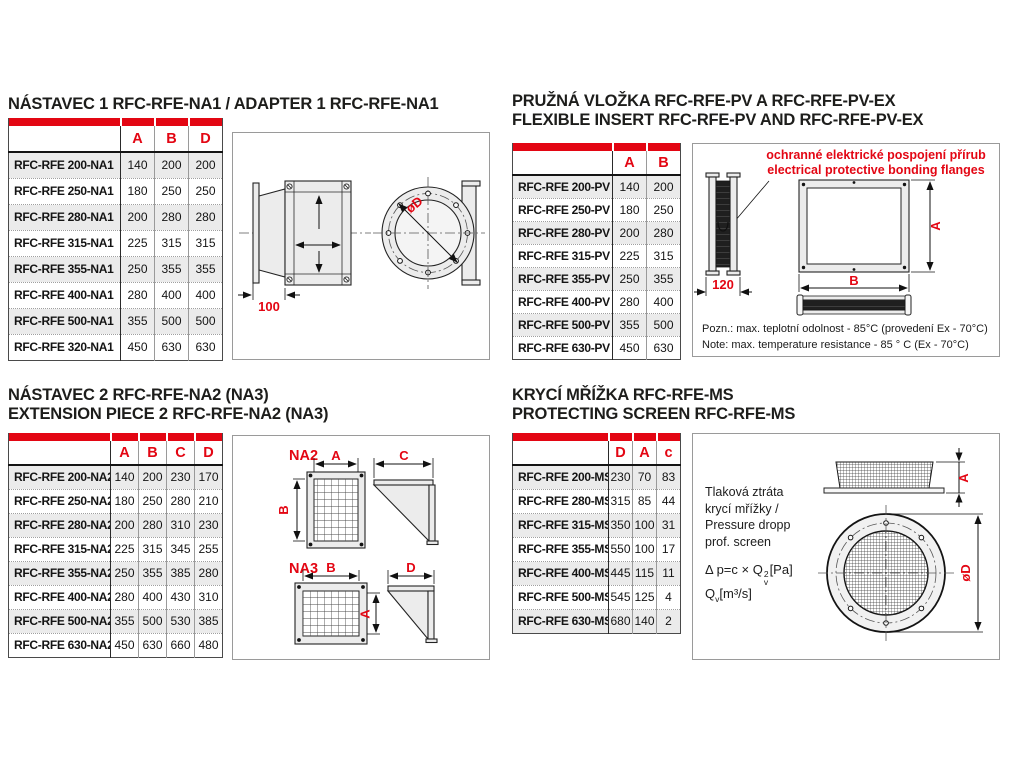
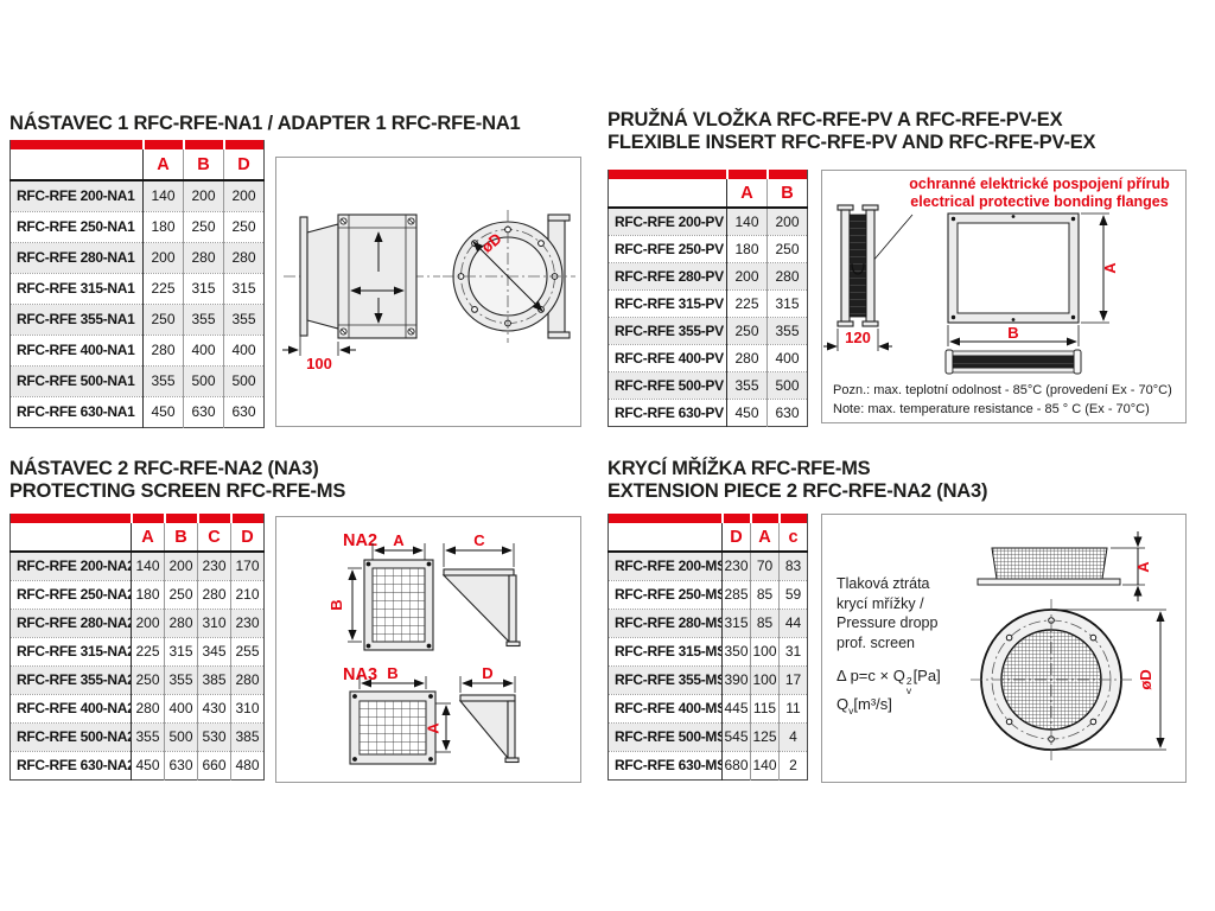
  NÁSTAVEC 1 RFC-RFE-NA1 / ADAPTER 1 RFC-RFE-NA1
  	A	B	D
  RFC-RFE 200-NA1	140	200	200
  RFC-RFE 250-NA1	180	250	250
  RFC-RFE 280-NA1	200	280	280
  RFC-RFE 315-NA1	225	315	315
  RFC-RFE 355-NA1	250	355	355
  RFC-RFE 400-NA1	280	400	400
  RFC-RFE 500-NA1	355	500	500
- RFC-RFE 320-NA1	450	630	630
+ RFC-RFE 630-NA1	450	630	630
  100
  PRUŽNÁ VLOŽKA RFC-RFE-PV A RFC-RFE-PV-EX
  FLEXIBLE INSERT RFC-RFE-PV AND RFC-RFE-PV-EX
  	A	B
  RFC-RFE 200-PV	140	200
  RFC-RFE 250-PV	180	250
  RFC-RFE 280-PV	200	280
  RFC-RFE 315-PV	225	315
  RFC-RFE 355-PV	250	355
  RFC-RFE 400-PV	280	400
  RFC-RFE 500-PV	355	500
  RFC-RFE 630-PV	450	630
  120
  B
  ochranné elektrické pospojení přírub
  electrical protective bonding flanges
  Pozn.: max. teplotní odolnost - 85°C (provedení Ex - 70°C)
  Note: max. temperature resistance - 85 ° C (Ex - 70°C)
  NÁSTAVEC 2 RFC-RFE-NA2 (NA3)
- EXTENSION PIECE 2 RFC-RFE-NA2 (NA3)
+ PROTECTING SCREEN RFC-RFE-MS
  	A	B	C	D
  RFC-RFE 200-NA2	140	200	230	170
  RFC-RFE 250-NA2	180	250	280	210
  RFC-RFE 280-NA2	200	280	310	230
  RFC-RFE 315-NA2	225	315	345	255
  RFC-RFE 355-NA2	250	355	385	280
  RFC-RFE 400-NA2	280	400	430	310
  RFC-RFE 500-NA2	355	500	530	385
  RFC-RFE 630-NA2	450	630	660	480
  NA2
  A
  C
  NA3
  B
  D
  KRYCÍ MŘÍŽKA RFC-RFE-MS
- PROTECTING SCREEN RFC-RFE-MS
+ EXTENSION PIECE 2 RFC-RFE-NA2 (NA3)
  	D	A	c
  RFC-RFE 200-MS	230	70	83
+ RFC-RFE 250-MS	285	85	59
  RFC-RFE 280-MS	315	85	44
  RFC-RFE 315-MS	350	100	31
- RFC-RFE 355-MS	550	100	17
+ RFC-RFE 355-MS	390	100	17
  RFC-RFE 400-MS	445	115	11
  RFC-RFE 500-MS	545	125	4
  RFC-RFE 630-MS	680	140	2
  Tlaková ztráta
  krycí mřížky /
  Pressure dropp
  prof. screen
  Δ p=c × Q
  2
  v
  [Pa]
  Qv[m³/s]
